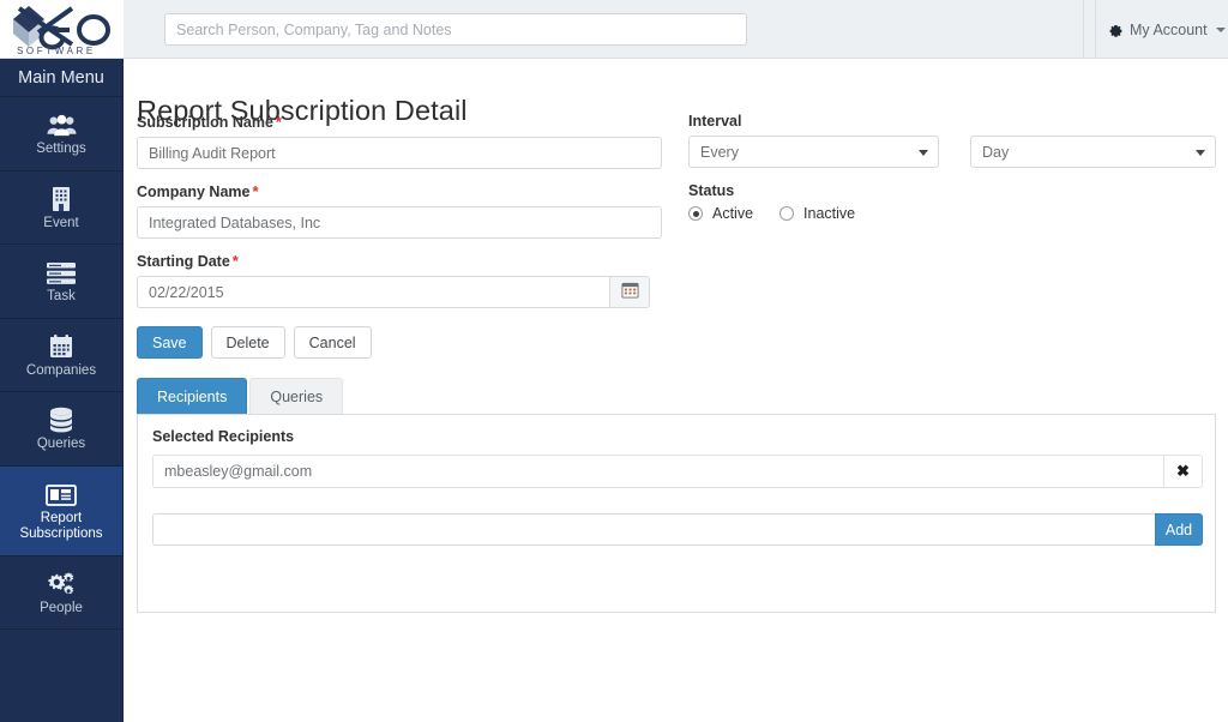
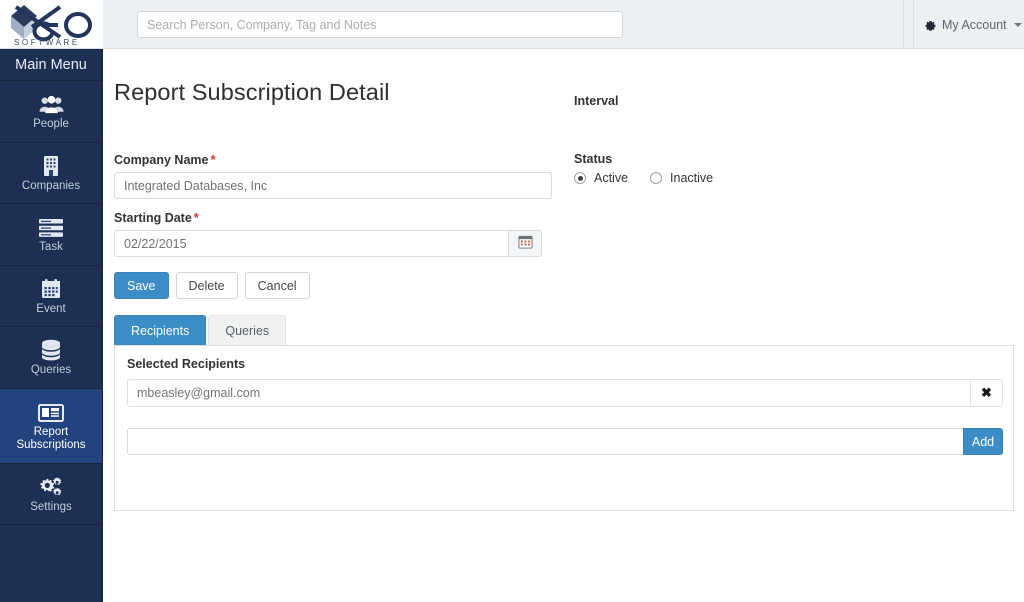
  SOFTWARE
  Search Person, Company, Tag and Notes
  My Account
  Main Menu
- Settings
+ People
- Event
+ Companies
  Task
- Companies
+ Event
  Queries
  Report Subscriptions
- People
+ Settings
  Report Subscription Detail
- Subscription Name *
- Billing Audit Report
  Company Name *
  Integrated Databases, Inc
  Starting Date *
  02/22/2015
  Interval
- Every
- Day
  Status
  Active
  Inactive
  Save
  Delete
  Cancel
  Recipients
  Queries
  Selected Recipients
  mbeasley@gmail.com
  ✖
  Add
